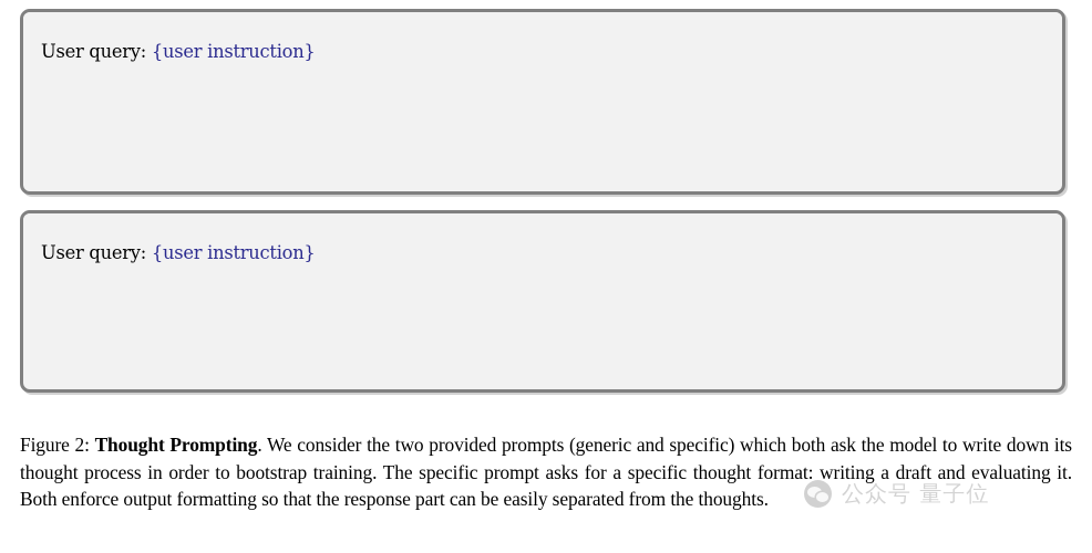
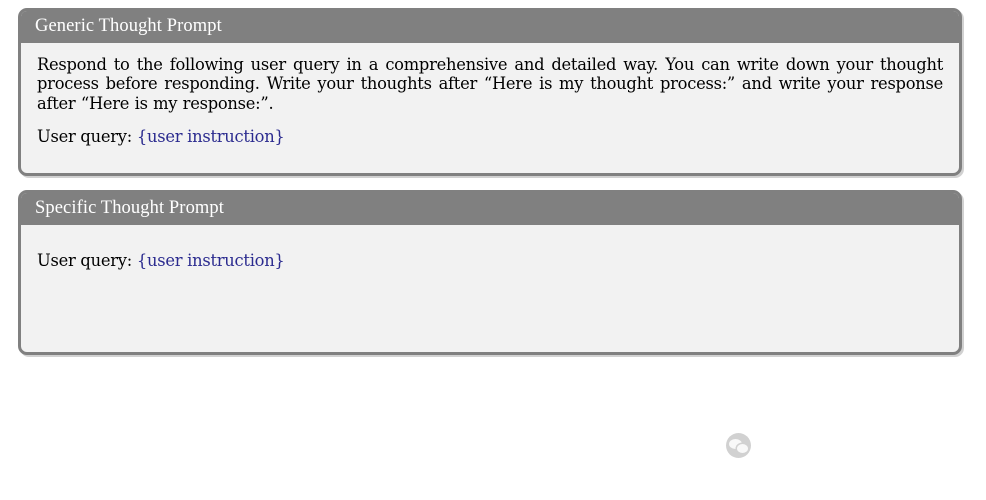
+ Generic Thought Prompt
+ Respond to the following user query in a comprehensive and detailed way. You can write down your thought process before responding. Write your thoughts after “Here is my thought process:” and write your response after “Here is my response:”.
  User query: {user instruction}
+ Specific Thought Prompt
  User query: {user instruction}
- Figure 2: Thought Prompting. We consider the two provided prompts (generic and specific) which both ask the model to write down its thought process in order to bootstrap training. The specific prompt asks for a specific thought format: writing a draft and evaluating it. Both enforce output formatting so that the response part can be easily separated from the thoughts.
- 公众号 量子位
